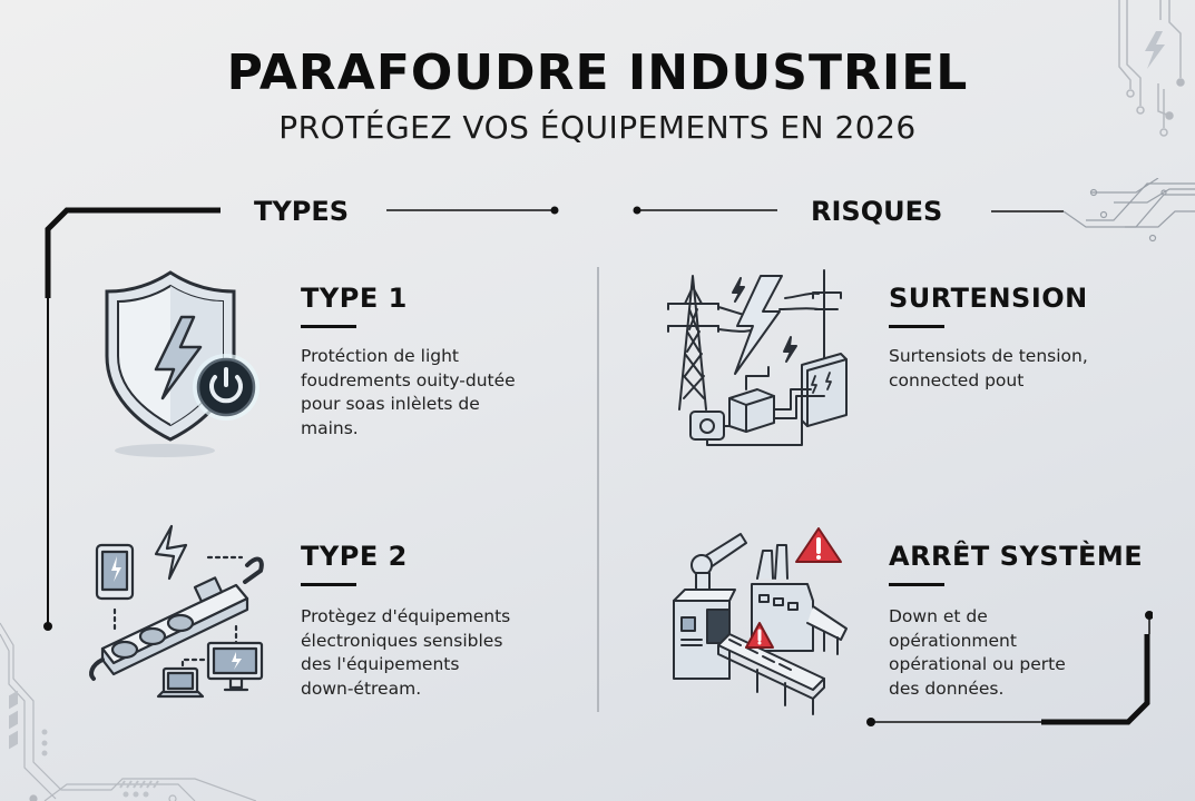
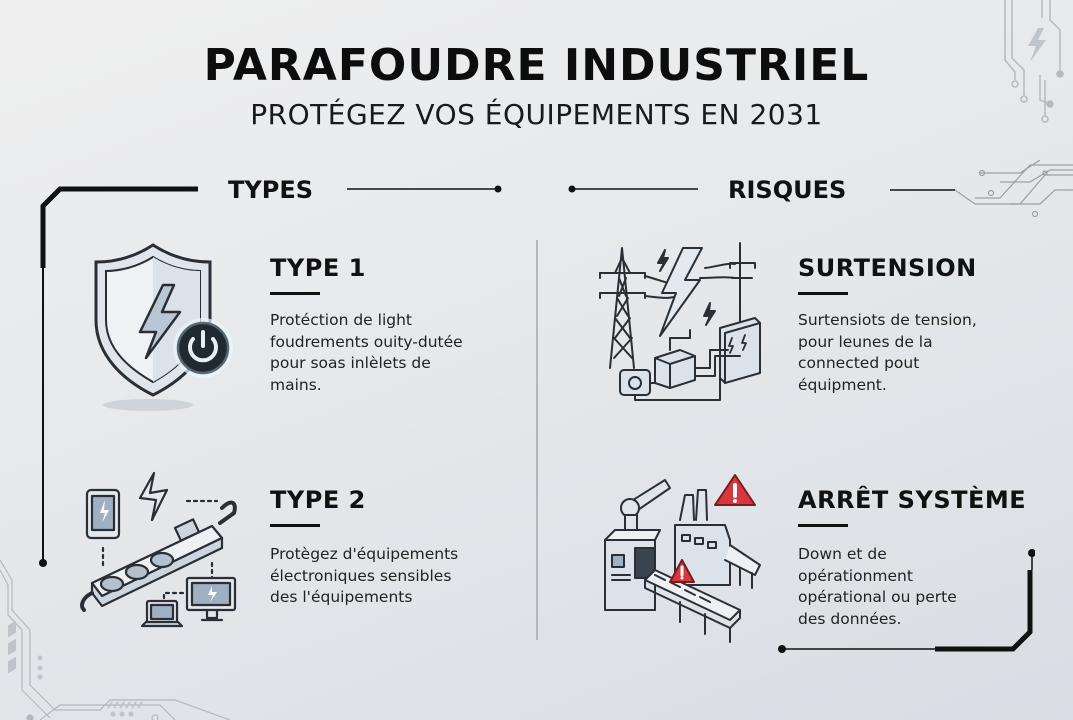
  PARAFOUDRE INDUSTRIEL
- PROTÉGEZ VOS ÉQUIPEMENTS EN 2026
+ PROTÉGEZ VOS ÉQUIPEMENTS EN 2031
  TYPES
  RISQUES
  TYPE 1
  Protéction de light
  foudrements ouity-dutée
  pour soas inlèlets de
  mains.
  TYPE 2
  Protègez d'équipements
  électroniques sensibles
  des l'équipements
- down-étream.
  SURTENSION
  Surtensiots de tension,
+ pour leunes de la
  connected pout
+ équipment.
  ARRÊT SYSTÈME
  Down et de
  opérationment
  opérational ou perte
  des données.
